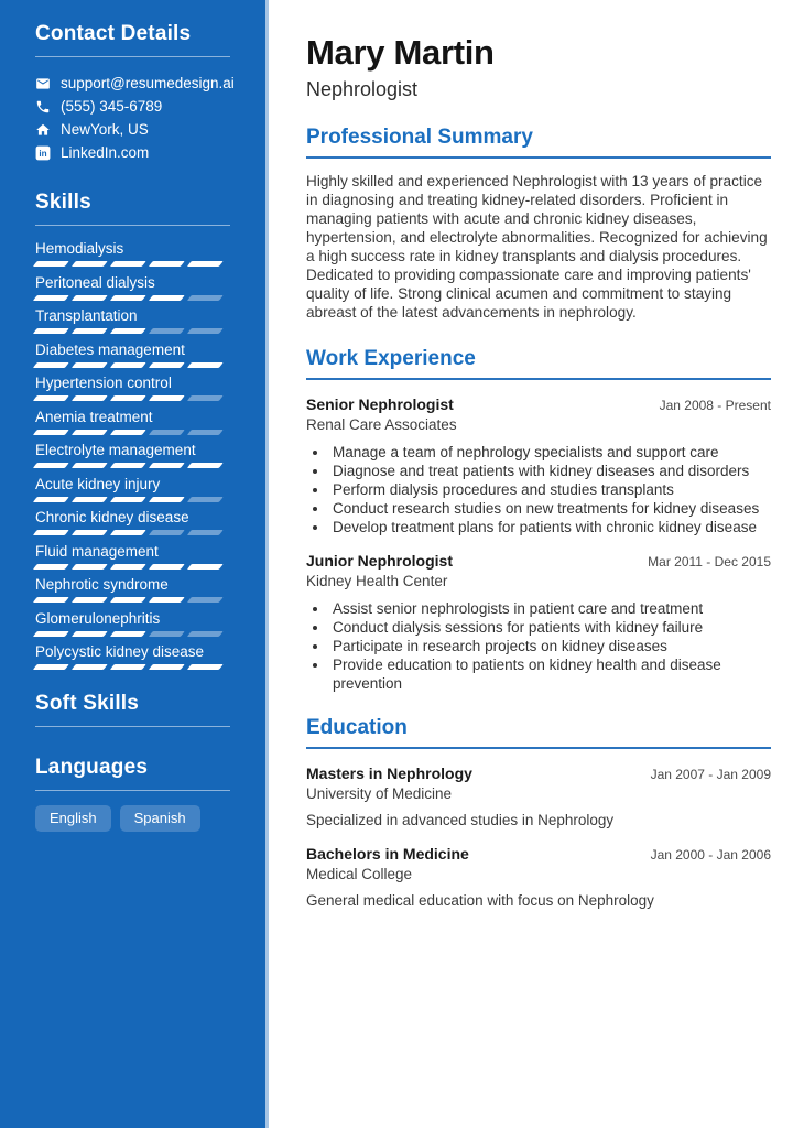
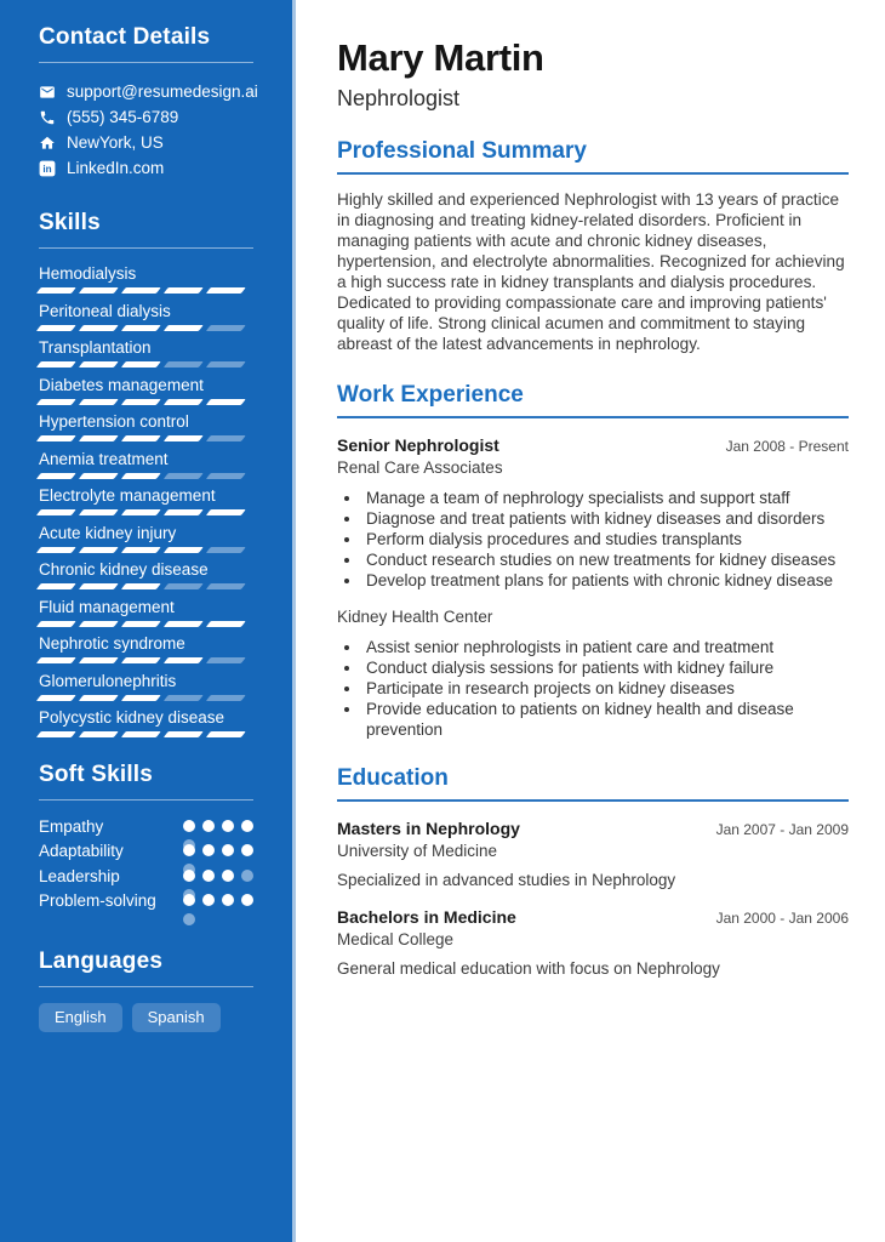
  Contact Details
  support@resumedesign.ai
  (555) 345-6789
  NewYork, US
  in
  LinkedIn.com
  Skills
  Hemodialysis
  Peritoneal dialysis
  Transplantation
  Diabetes management
  Hypertension control
  Anemia treatment
  Electrolyte management
  Acute kidney injury
  Chronic kidney disease
  Fluid management
  Nephrotic syndrome
  Glomerulonephritis
  Polycystic kidney disease
  Soft Skills
+ Empathy
+ Adaptability
+ Leadership
+ Problem-solving
  Languages
  English
  Spanish
  Mary Martin
  Nephrologist
  Professional Summary
  Highly skilled and experienced Nephrologist with 13 years of practice in diagnosing and treating kidney-related disorders. Proficient in managing patients with acute and chronic kidney diseases, hypertension, and electrolyte abnormalities. Recognized for achieving a high success rate in kidney transplants and dialysis procedures. Dedicated to providing compassionate care and improving patients' quality of life. Strong clinical acumen and commitment to staying abreast of the latest advancements in nephrology.
  Work Experience
  Senior Nephrologist
  Jan 2008 - Present
  Renal Care Associates
- Manage a team of nephrology specialists and support care
+ Manage a team of nephrology specialists and support staff
  Diagnose and treat patients with kidney diseases and disorders
  Perform dialysis procedures and studies transplants
  Conduct research studies on new treatments for kidney diseases
  Develop treatment plans for patients with chronic kidney disease
- Junior Nephrologist
- Mar 2011 - Dec 2015
  Kidney Health Center
  Assist senior nephrologists in patient care and treatment
  Conduct dialysis sessions for patients with kidney failure
  Participate in research projects on kidney diseases
  Provide education to patients on kidney health and disease prevention
  Education
  Masters in Nephrology
  Jan 2007 - Jan 2009
  University of Medicine
  Specialized in advanced studies in Nephrology
  Bachelors in Medicine
  Jan 2000 - Jan 2006
  Medical College
  General medical education with focus on Nephrology
